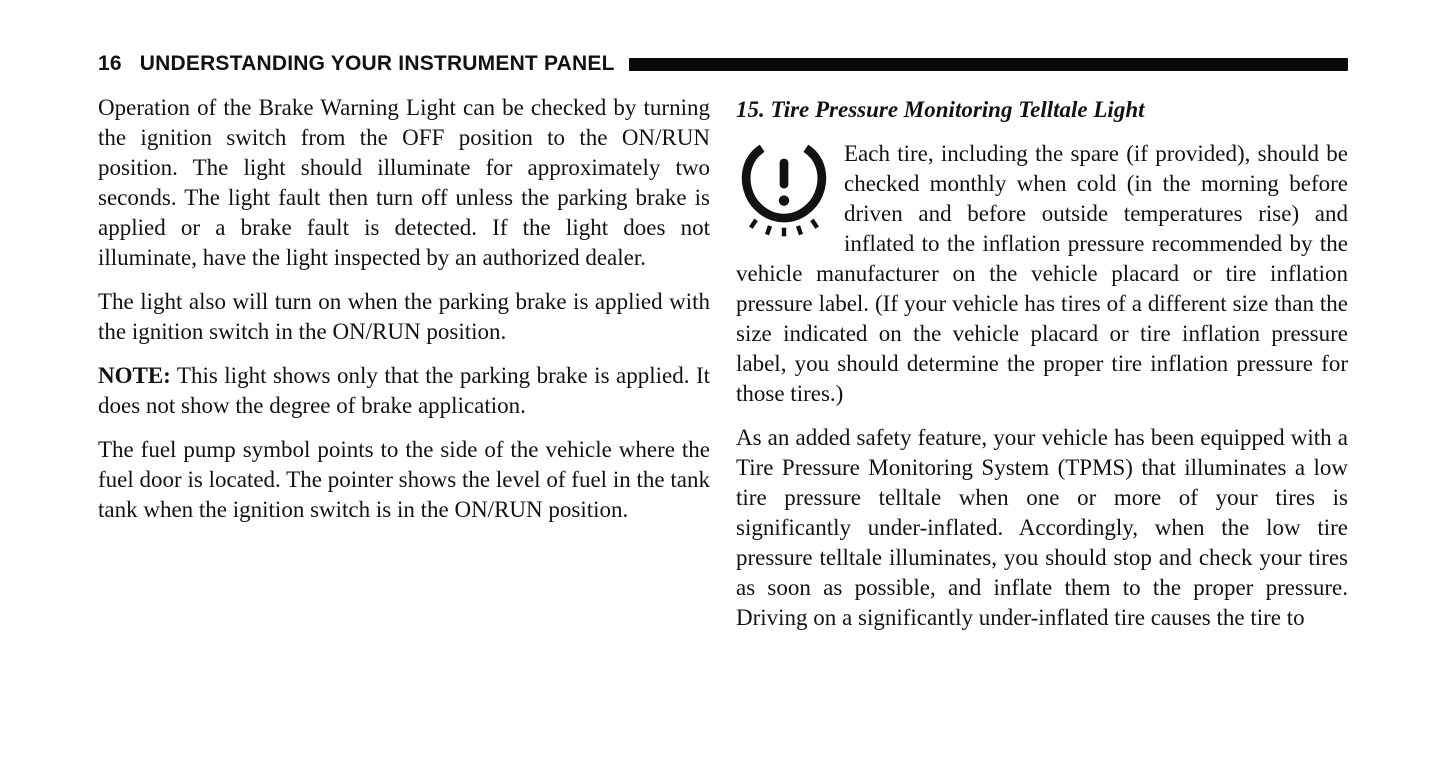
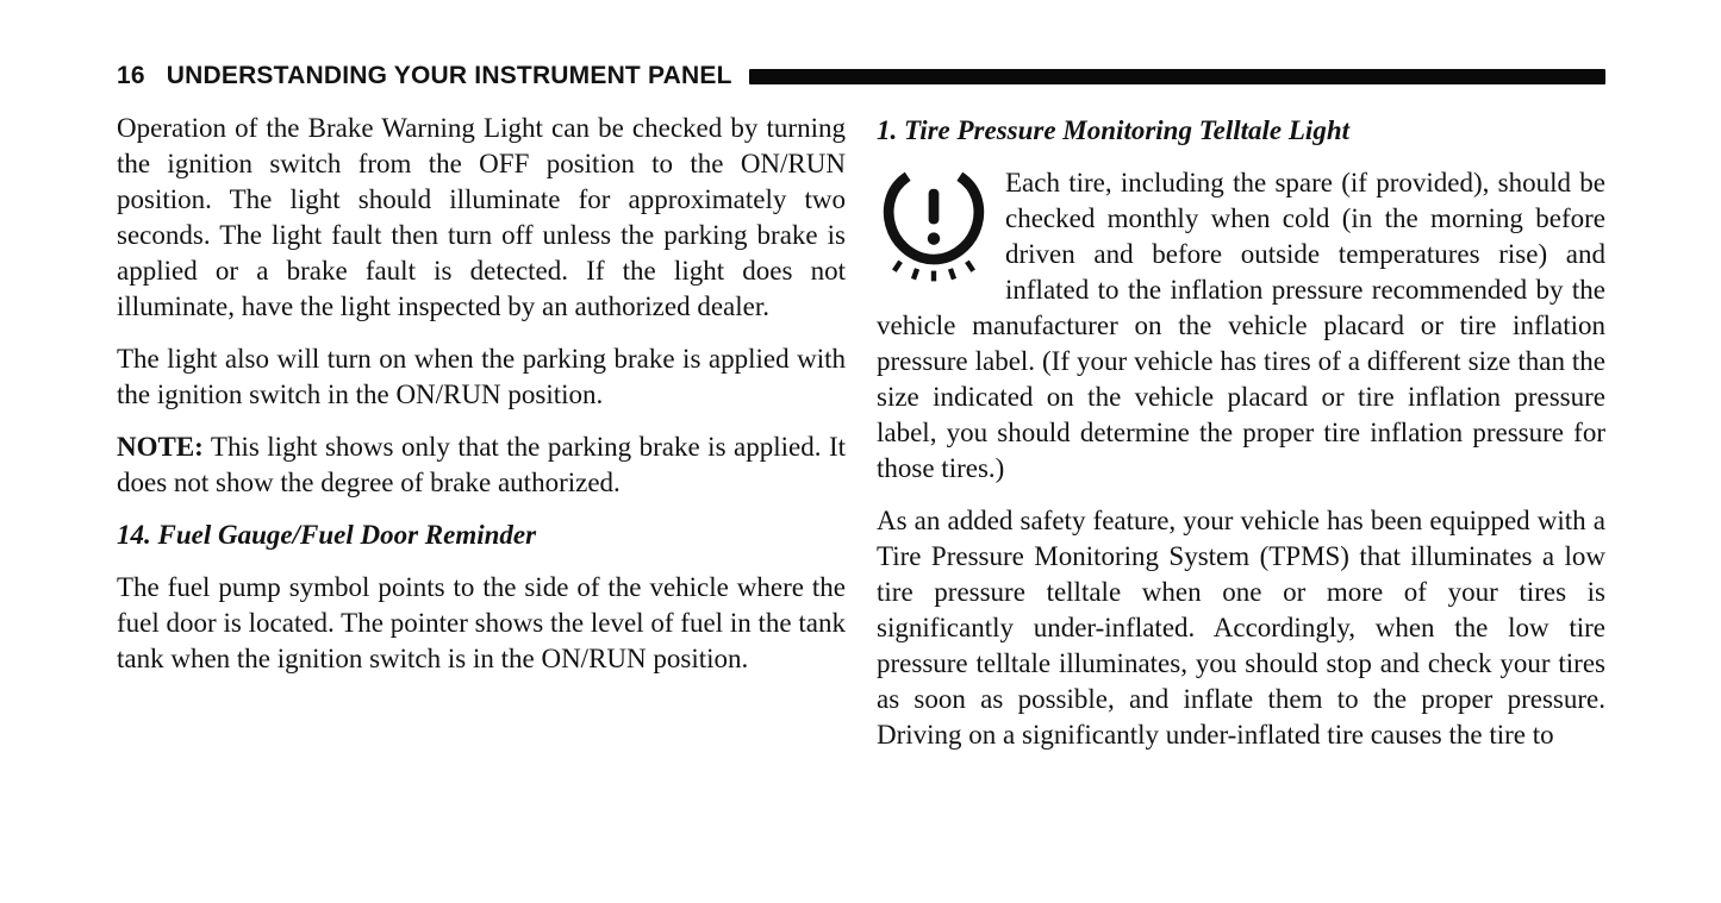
  16
  UNDERSTANDING YOUR INSTRUMENT PANEL
  Operation of the Brake Warning Light can be checked by turning the ignition switch from the OFF position to the ON/RUN position. The light should illuminate for approximately two seconds. The light fault then turn off unless the parking brake is applied or a brake fault is detected. If the light does not illuminate, have the light inspected by an authorized dealer.
  The light also will turn on when the parking brake is applied with the ignition switch in the ON/RUN position.
- NOTE: This light shows only that the parking brake is applied. It does not show the degree of brake application.
+ NOTE: This light shows only that the parking brake is applied. It does not show the degree of brake authorized.
+ 14. Fuel Gauge/Fuel Door Reminder
  The fuel pump symbol points to the side of the vehicle where the fuel door is located. The pointer shows the level of fuel in the tank tank when the ignition switch is in the ON/RUN position.
- 15. Tire Pressure Monitoring Telltale Light
+ 1. Tire Pressure Monitoring Telltale Light
  Each tire, including the spare (if provided), should be checked monthly when cold (in the morning before driven and before outside temperatures rise) and inflated to the inflation pressure recommended by the vehicle manufacturer on the vehicle placard or tire inflation pressure label. (If your vehicle has tires of a different size than the size indicated on the vehicle placard or tire inflation pressure label, you should determine the proper tire inflation pressure for those tires.)
  As an added safety feature, your vehicle has been equipped with a Tire Pressure Monitoring System (TPMS) that illuminates a low tire pressure telltale when one or more of your tires is significantly under-inflated. Accordingly, when the low tire pressure telltale illuminates, you should stop and check your tires as soon as possible, and inflate them to the proper pressure. Driving on a significantly under-inflated tire causes the tire to
